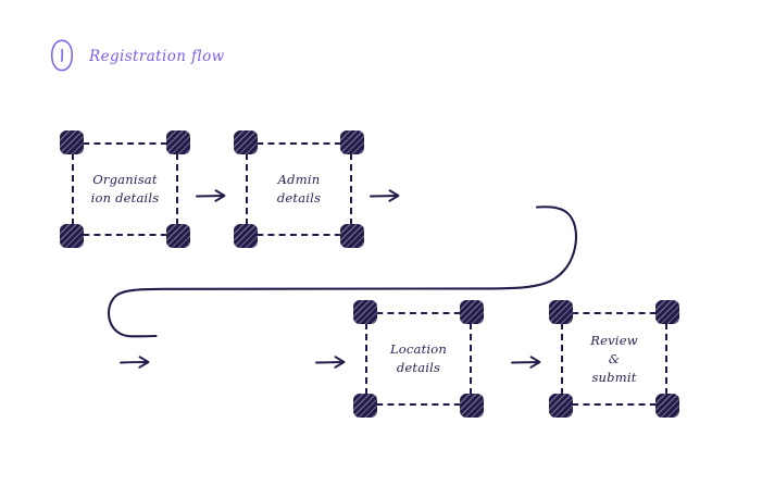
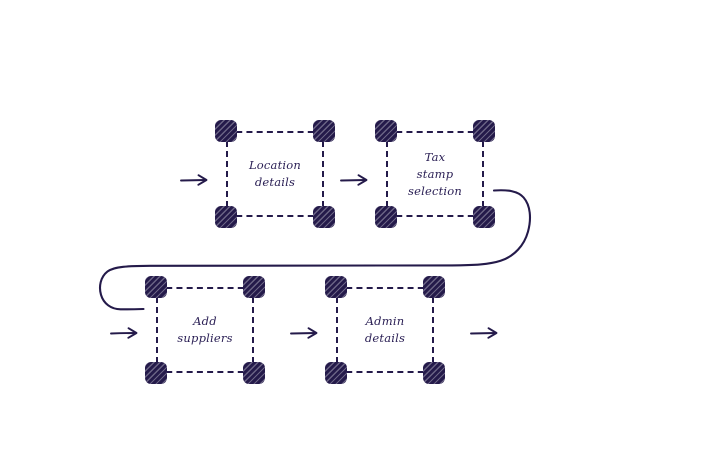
- Registration flow
- Organisat
- ion details
- Admin
+ Location
  details
+ Tax
+ stamp
+ selection
+ Add
+ suppliers
- Location
+ Admin
  details
- Review
- &
- submit
